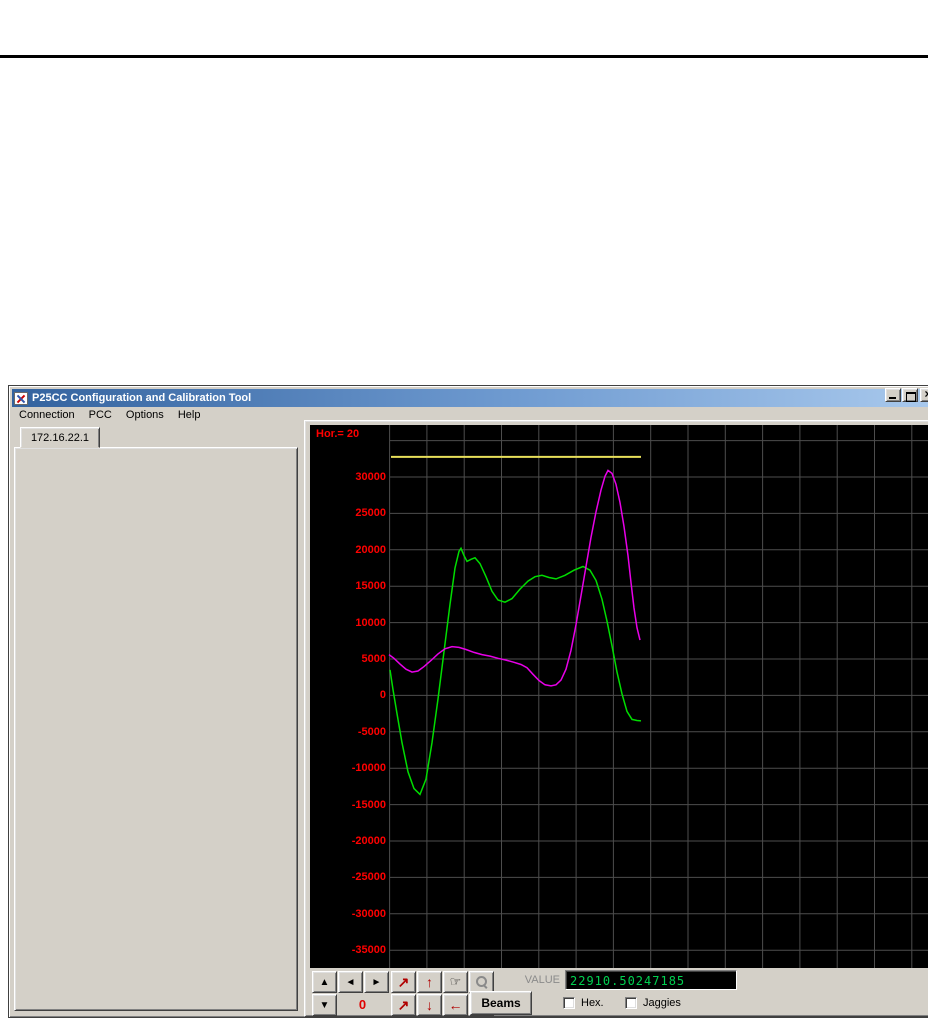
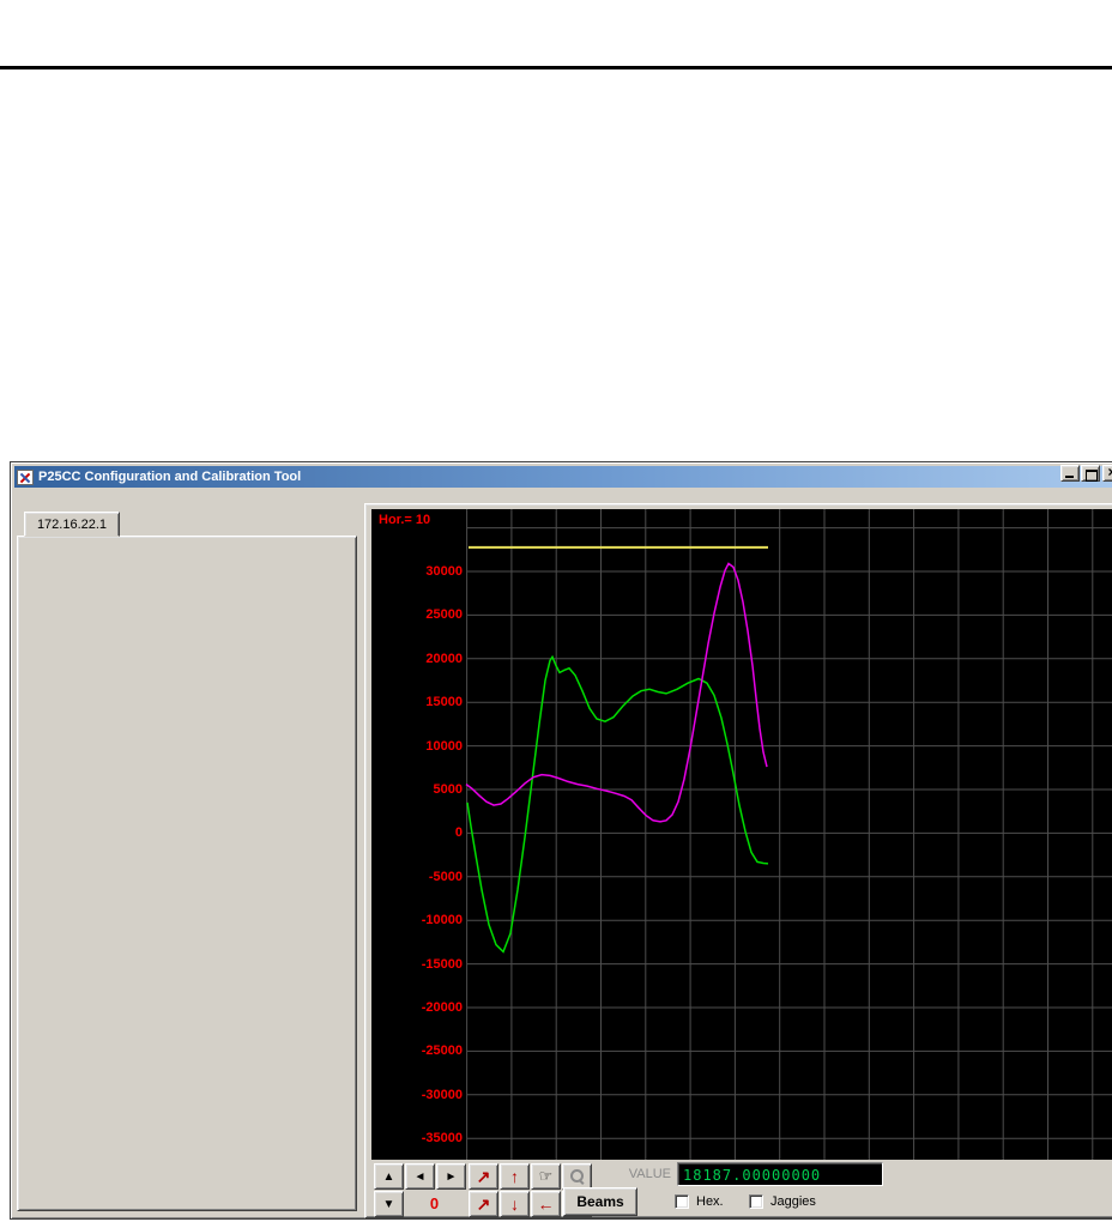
  P25CC Configuration and Calibration Tool
- Connection
- PCC
- Options
- Help
  172.16.22.1
- Hor.= 20
+ Hor.= 10
  30000
  25000
  20000
  15000
  10000
  5000
  0
  -5000
  -10000
  -15000
  -20000
  -25000
  -30000
  -35000
  ▲
  ◄
  ►
  ↗
  ↑
  ☞
  ▼
  0
  ↗
  ↓
  ←
  Beams
  VALUE
- 22910.50247185
+ 18187.00000000
  Hex.
  Jaggies
